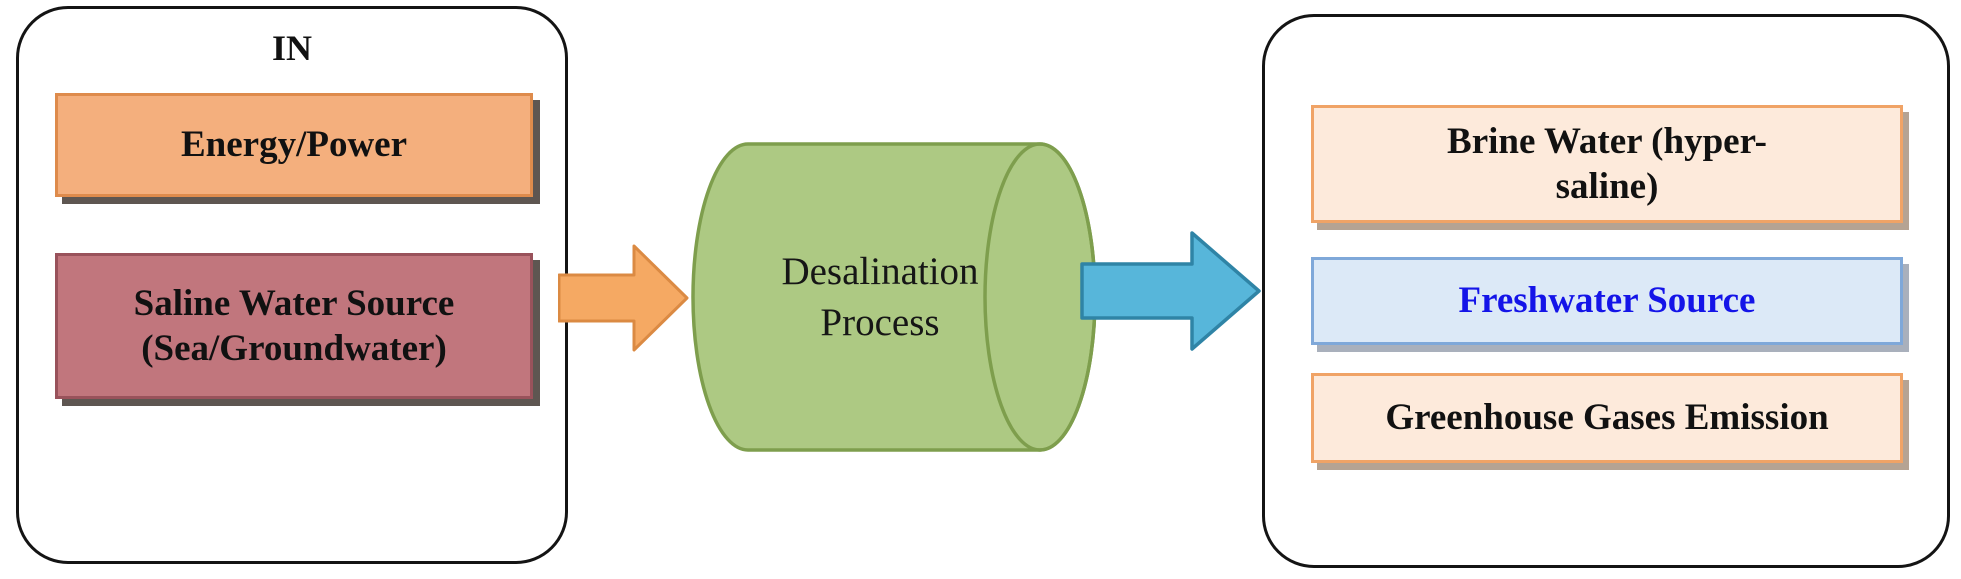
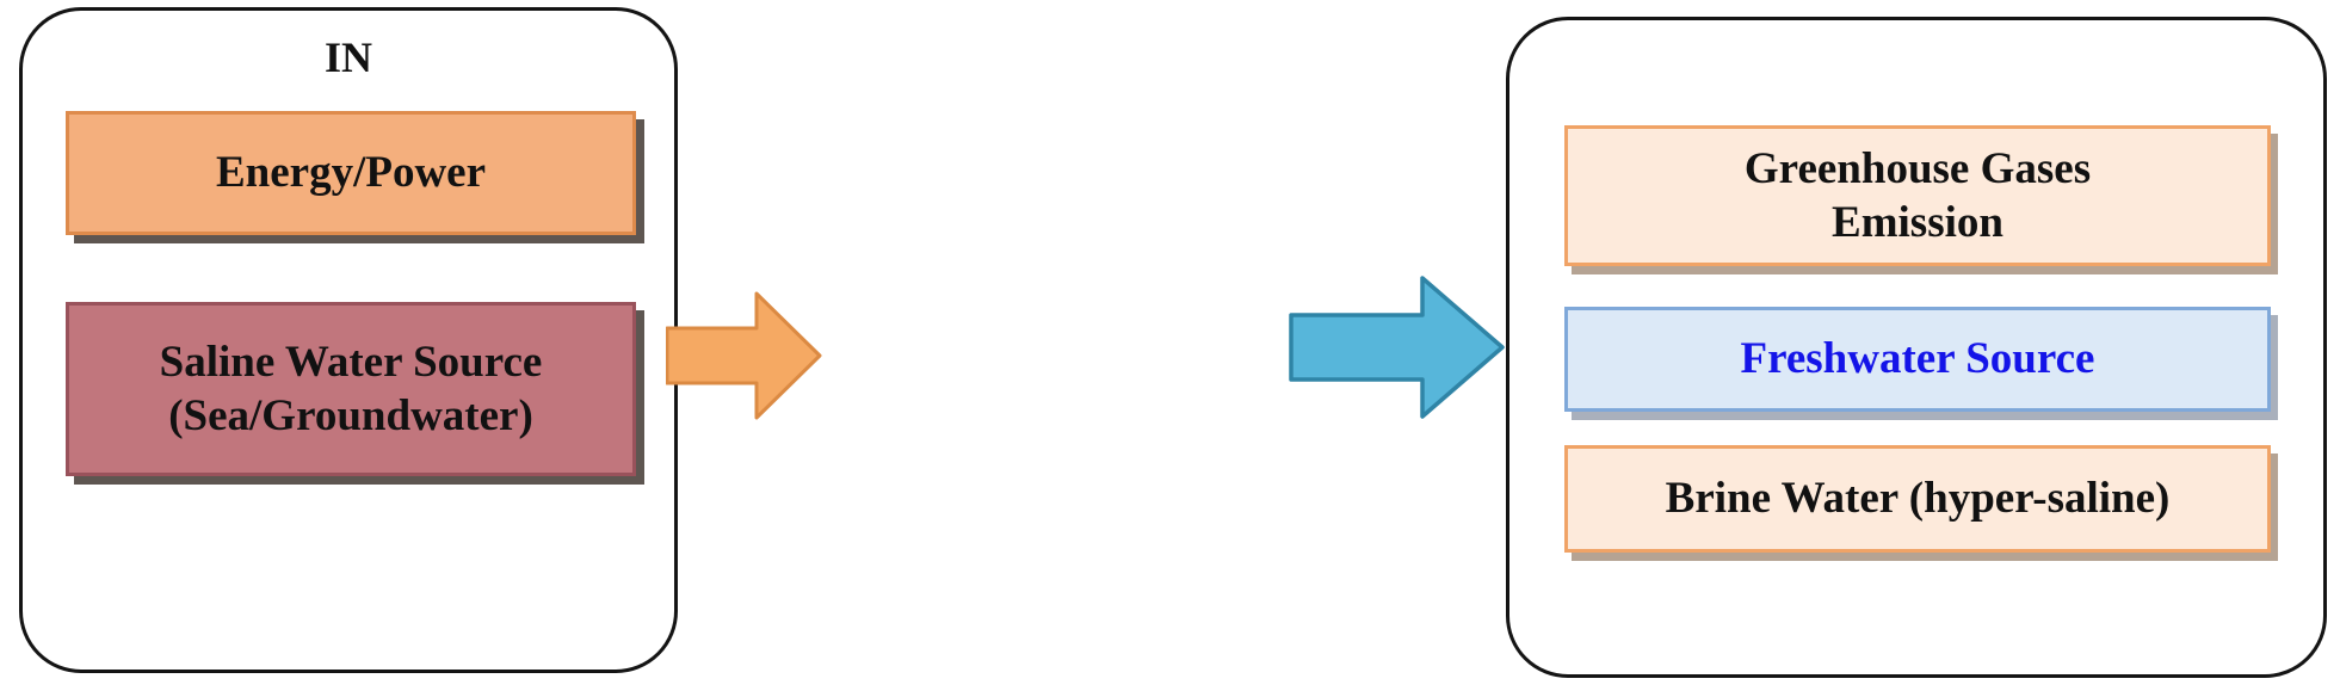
  IN
  Energy/Power
  Saline Water Source (Sea/Groundwater)
- Desalination Process
- Brine Water (hyper-saline)
+ Greenhouse Gases Emission
  Freshwater Source
- Greenhouse Gases Emission
+ Brine Water (hyper-saline)
